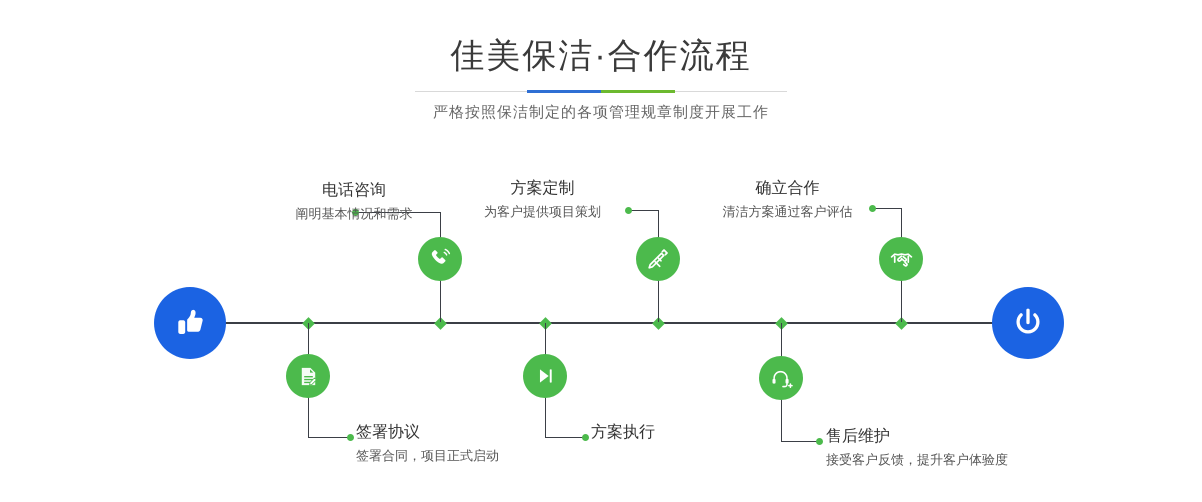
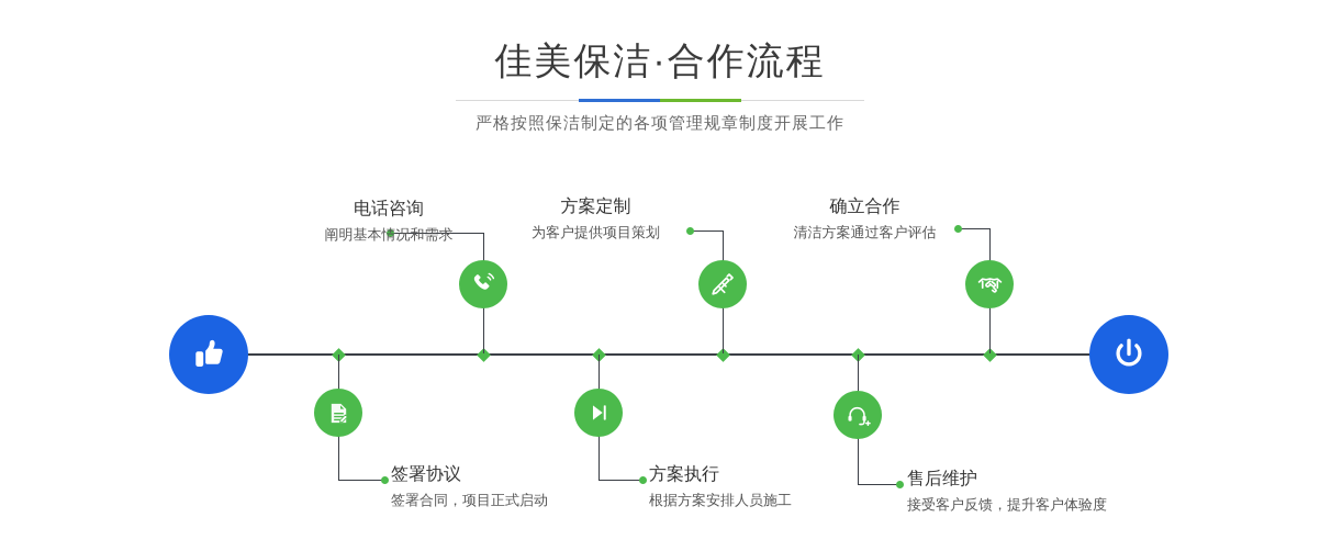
  佳美保洁·合作流程
  严格按照保洁制定的各项管理规章制度开展工作
  电话咨询
  阐明基本情况和需求
  签署协议
  签署合同，项目正式启动
  方案定制
  为客户提供项目策划
  方案执行
+ 根据方案安排人员施工
  确立合作
  清洁方案通过客户评估
  售后维护
  接受客户反馈，提升客户体验度
